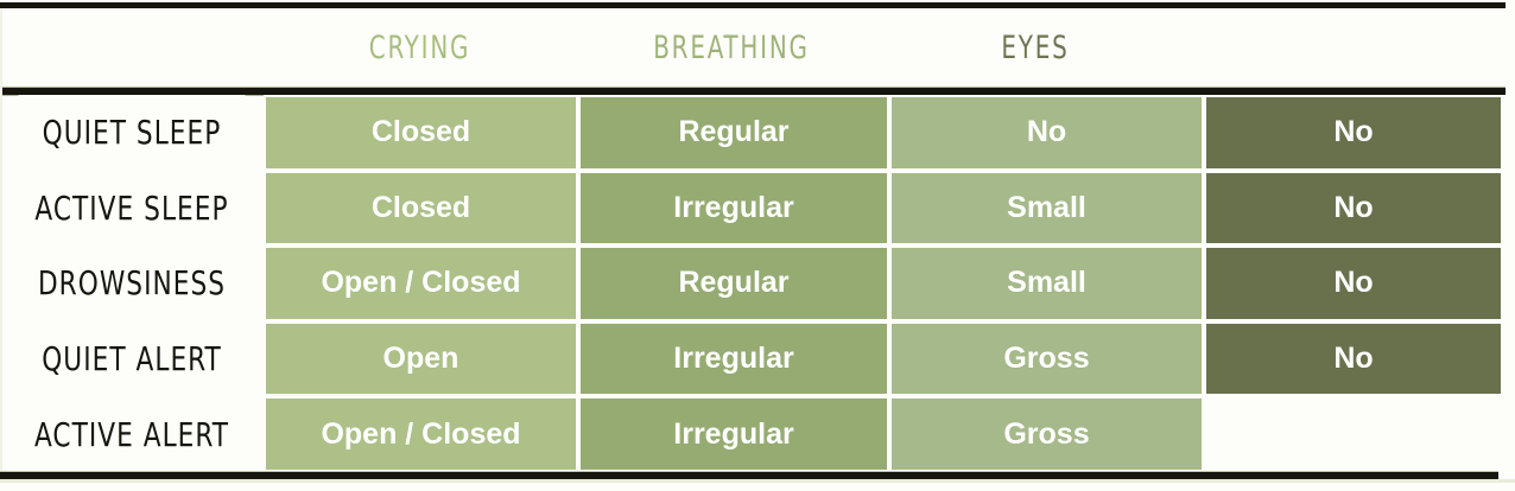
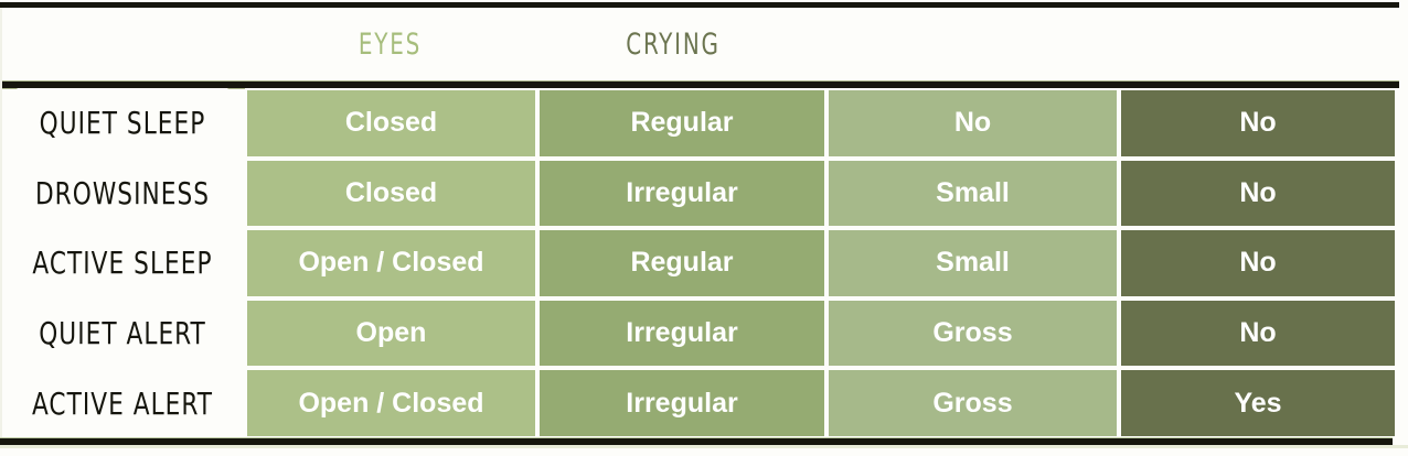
- CRYING
+ EYES
- BREATHING
- EYES
+ CRYING
  QUIET SLEEP
  Closed
  Regular
  No
  No
- ACTIVE SLEEP
+ DROWSINESS
  Closed
  Irregular
  Small
  No
- DROWSINESS
+ ACTIVE SLEEP
  Open / Closed
  Regular
  Small
  No
  QUIET ALERT
  Open
  Irregular
  Gross
  No
  ACTIVE ALERT
  Open / Closed
  Irregular
  Gross
+ Yes
